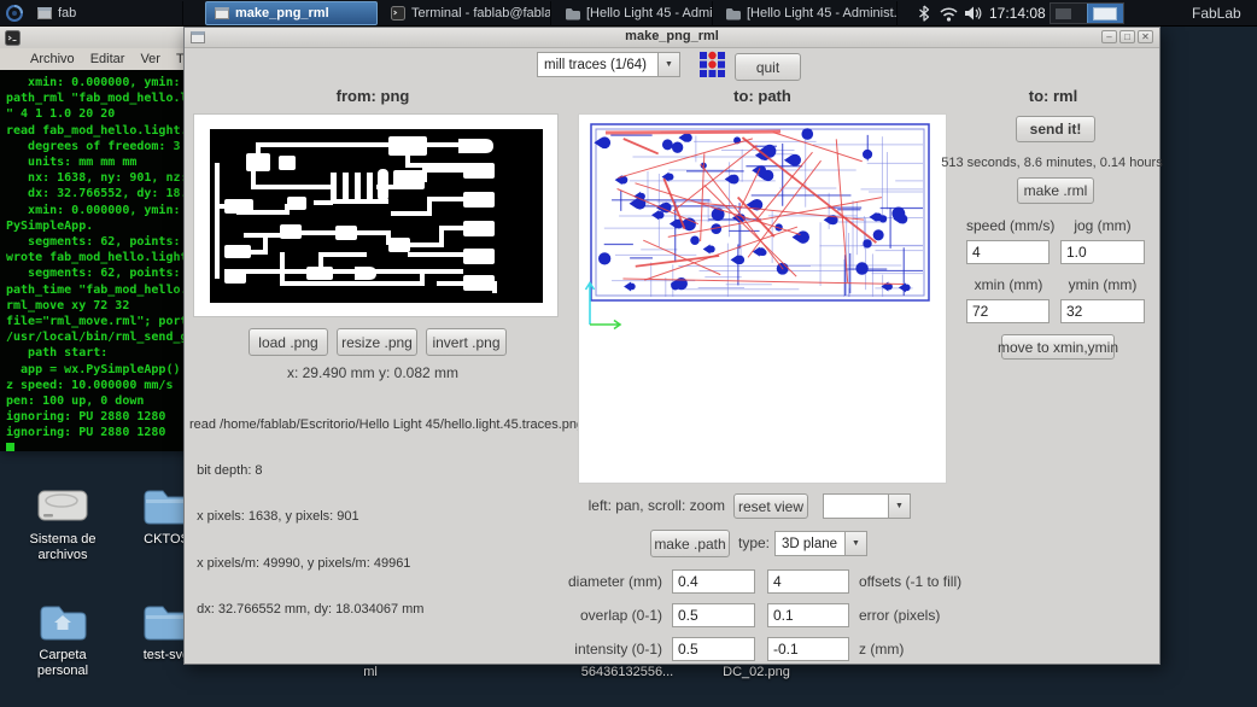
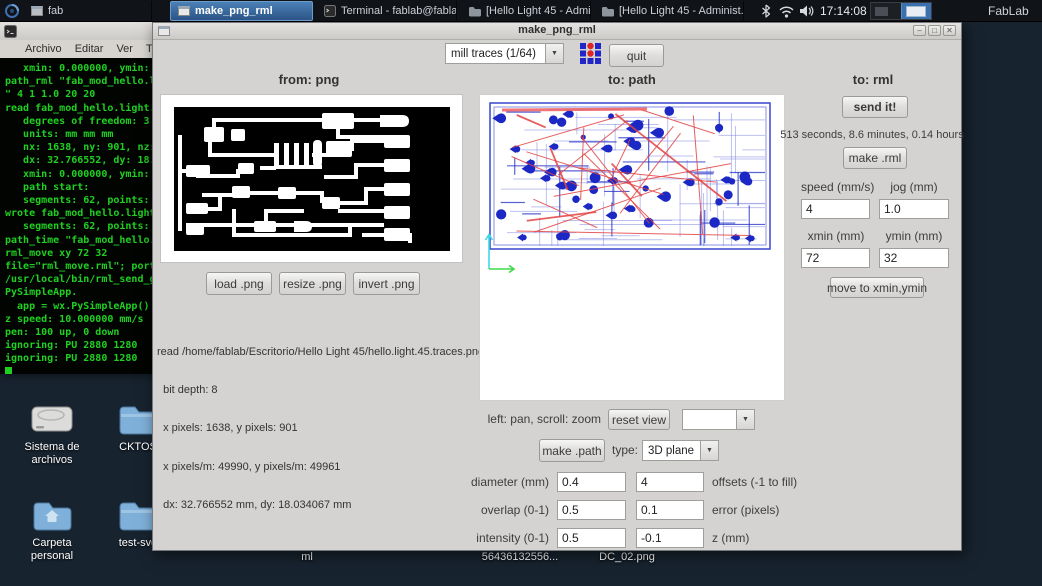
  Sistema de archivos
  CKTO
  Carpeta personal
  test-sv
  ml
  56436132556...
  DC_02.png
  Archivo
  Editar
  Ver
  xmin: 0.000000, ymin:
  path_rml "fab_mod_hello.
  " 4 1 1.0 20 20
  read fab_mod_hello.light
  degrees of freedom: 3
  units: mm mm mm
  nx: 1638, ny: 901, nz
  dx: 32.766552, dy: 18
  xmin: 0.000000, ymin:
- PySimpleApp.
+ path start:
  segments: 62, points:
  wrote fab_mod_hello.ligh
  segments: 62, points:
  path_time "fab_mod_hello
  rml_move xy 72 32
  file="rml_move.rml"; por
  /usr/local/bin/rml_send_
- path start:
+ PySimpleApp.
  app = wx.PySimpleApp()
  z speed: 10.000000 mm/s
  pen: 100 up, 0 down
  ignoring: PU 2880 1280
  ignoring: PU 2880 1280
  make_png_rml
  ‒
  □
  ✕
  mill traces (1/64)
  quit
  from: png
  load .png
  resize .png
  invert .png
- x: 29.490 mm y: 0.082 mm
  read /home/fablab/Escritorio/Hello Light 45/hello.light.45.traces.pn
  bit depth: 8
  x pixels: 1638, y pixels: 901
  x pixels/m: 49990, y pixels/m: 49961
  dx: 32.766552 mm, dy: 18.034067 mm
  to: path
  left: pan, scroll: zoom
  reset view
  make .path
  type:
  3D plane
  diameter (mm)
  0.4
  4
  offsets (-1 to fill)
  overlap (0-1)
  0.5
  0.1
  error (pixels)
  intensity (0-1)
  0.5
  -0.1
  z (mm)
  to: rml
  send it!
  513 seconds, 8.6 minutes, 0.14 hours
  make .rml
  speed (mm/s)
  jog (mm)
  4
  1.0
  xmin (mm)
  ymin (mm)
  72
  32
  move to xmin,ymin
  fab
  make_png_rml
  Terminal - fablab@fabla
  [Hello Light 45 - Admi
  [Hello Light 45 - Administ.
  17:14:08
  FabLab
